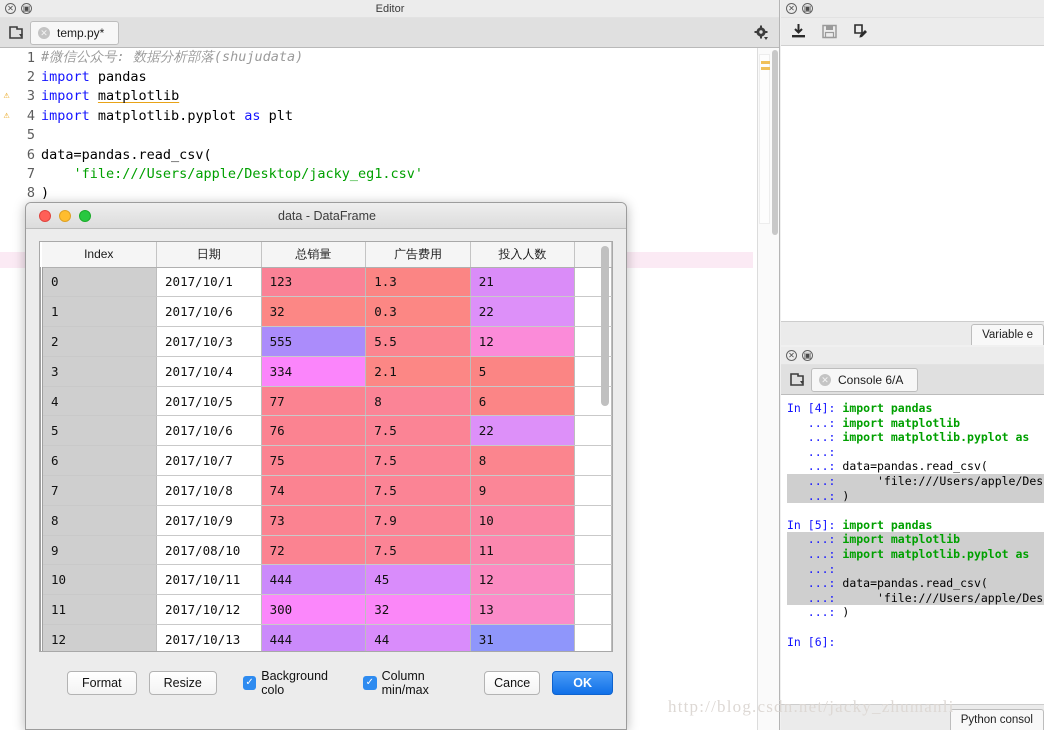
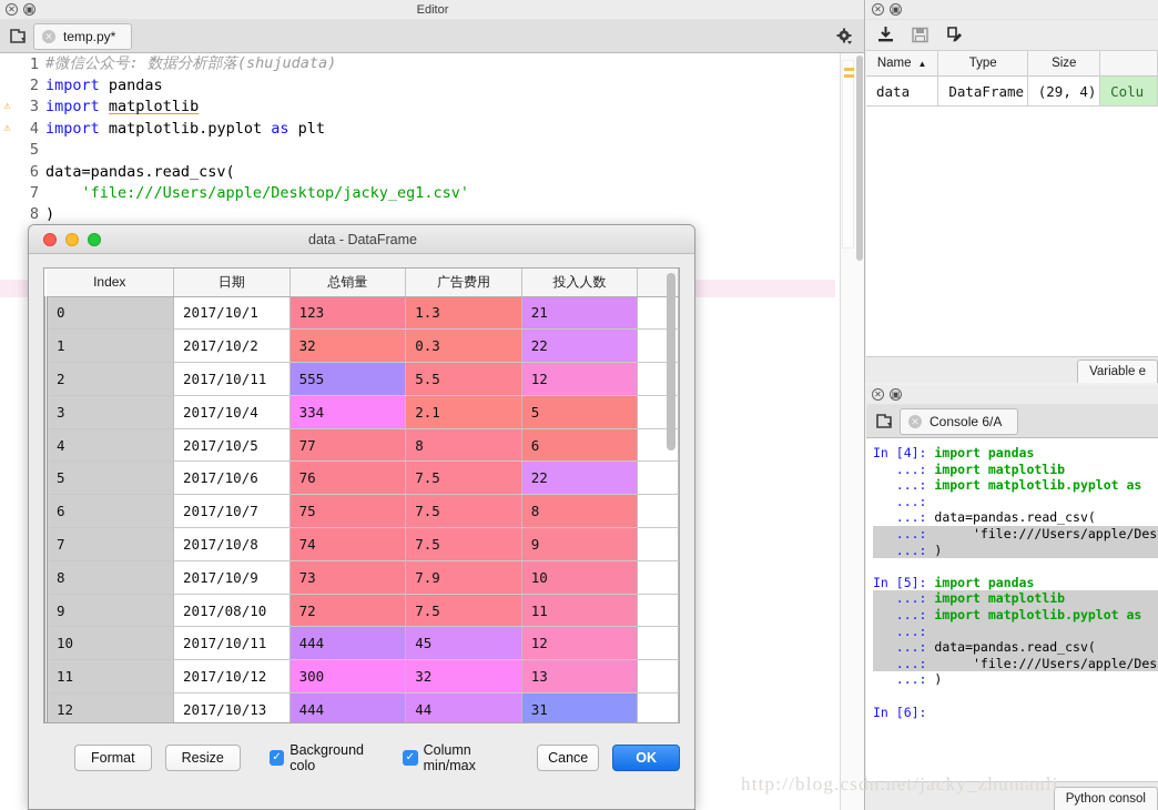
  ✕
  ▣
  Editor
  ✕
  temp.py*
  1
  #微信公众号: 数据分析部落(shujudata)
  2
  import pandas
  ⚠
  3
  import matplotlib
  ⚠
  4
  import matplotlib.pyplot as plt
  5
  6
  data=pandas.read_csv(
  7
  'file:///Users/apple/Desktop/jacky_eg1.csv'
  8
  )
  ✕
  ▣
+ Name
+ ▲
+ Type
+ Size
+ data
+ DataFrame
+ (29, 4)
+ Colu
  Variable e
  ✕
  ▣
  ✕
  Console 6/A
  In [4]: import pandas
  ...: import matplotlib
  ...: import matplotlib.pyplot as
  ...:
  ...: data=pandas.read_csv(
  ...: 'file:///Users/apple/Des
  ...: )
  In [5]: import pandas
  ...: import matplotlib
  ...: import matplotlib.pyplot as
  ...:
  ...: data=pandas.read_csv(
  ...: 'file:///Users/apple/Des
  ...: )
  In [6]:
  Python consol
  http://blog.csdn.net/jacky_zhumanli
  data - DataFrame
  Index	日期	总销量	广告费用	投入人数
  0	2017/10/1	123	1.3	21
- 1	2017/10/6	32	0.3	22
+ 1	2017/10/2	32	0.3	22
- 2	2017/10/3	555	5.5	12
+ 2	2017/10/11	555	5.5	12
  3	2017/10/4	334	2.1	5
  4	2017/10/5	77	8	6
  5	2017/10/6	76	7.5	22
  6	2017/10/7	75	7.5	8
  7	2017/10/8	74	7.5	9
  8	2017/10/9	73	7.9	10
  9	2017/08/10	72	7.5	11
  10	2017/10/11	444	45	12
  11	2017/10/12	300	32	13
  12	2017/10/13	444	44	31
  Format
  Resize
  ✓
  Background colo
  ✓
  Column min/max
  Cance
  OK
